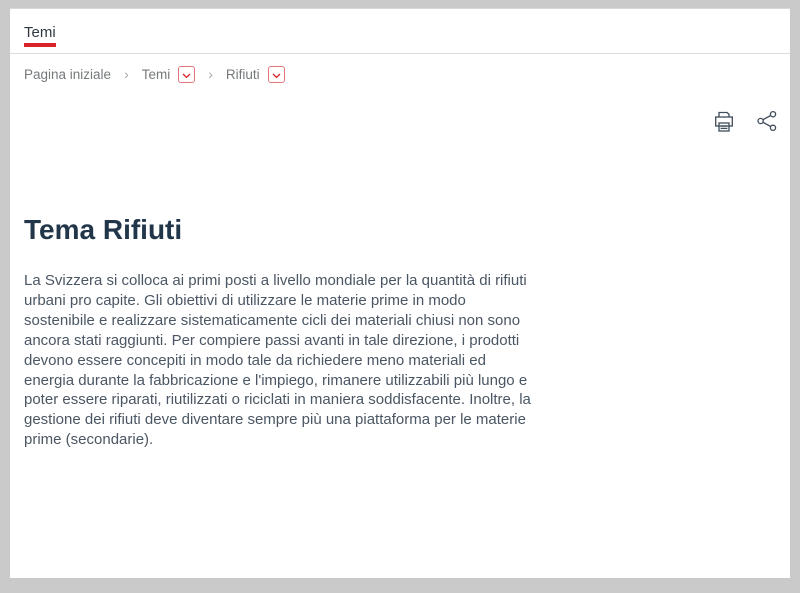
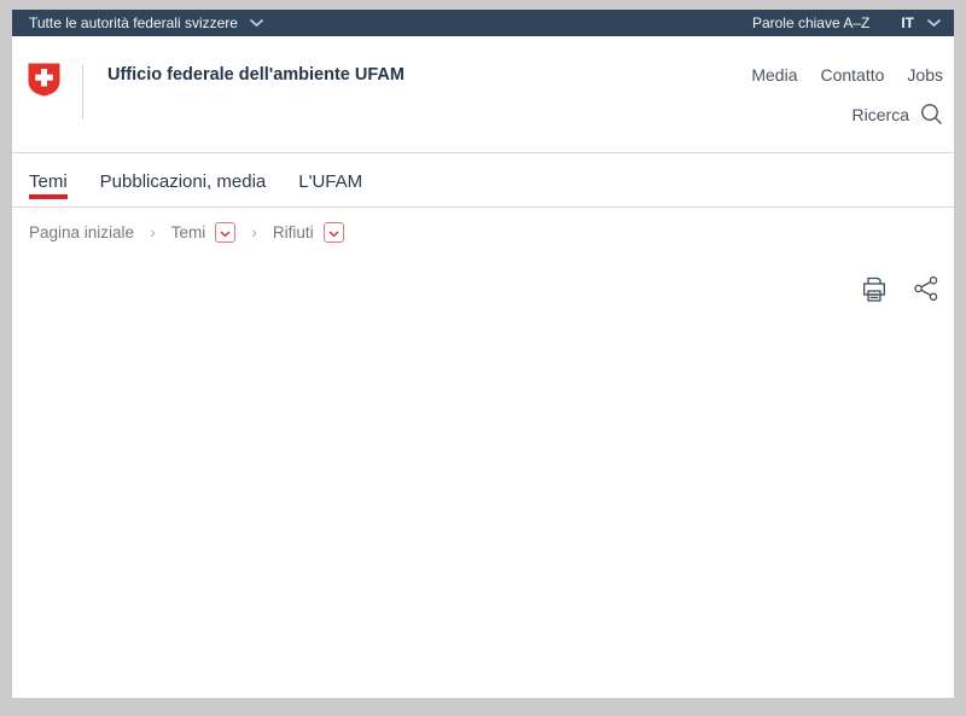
+ Tutte le autorità federali svizzere
+ Parole chiave A–Z
+ IT
+ Ufficio federale dell'ambiente UFAM
+ Media
+ Contatto
+ Jobs
+ Ricerca
  Temi
+ Pubblicazioni, media
+ L'UFAM
  Pagina iniziale
  ›
  Temi
  ›
  Rifiuti
- Tema Rifiuti
- La Svizzera si colloca ai primi posti a livello mondiale per la quantità di rifiuti urbani pro capite. Gli obiettivi di utilizzare le materie prime in modo sostenibile e realizzare sistematicamente cicli dei materiali chiusi non sono ancora stati raggiunti. Per compiere passi avanti in tale direzione, i prodotti devono essere concepiti in modo tale da richiedere meno materiali ed energia durante la fabbricazione e l'impiego, rimanere utilizzabili più lungo e poter essere riparati, riutilizzati o riciclati in maniera soddisfacente. Inoltre, la gestione dei rifiuti deve diventare sempre più una piattaforma per le materie prime (secondarie).
